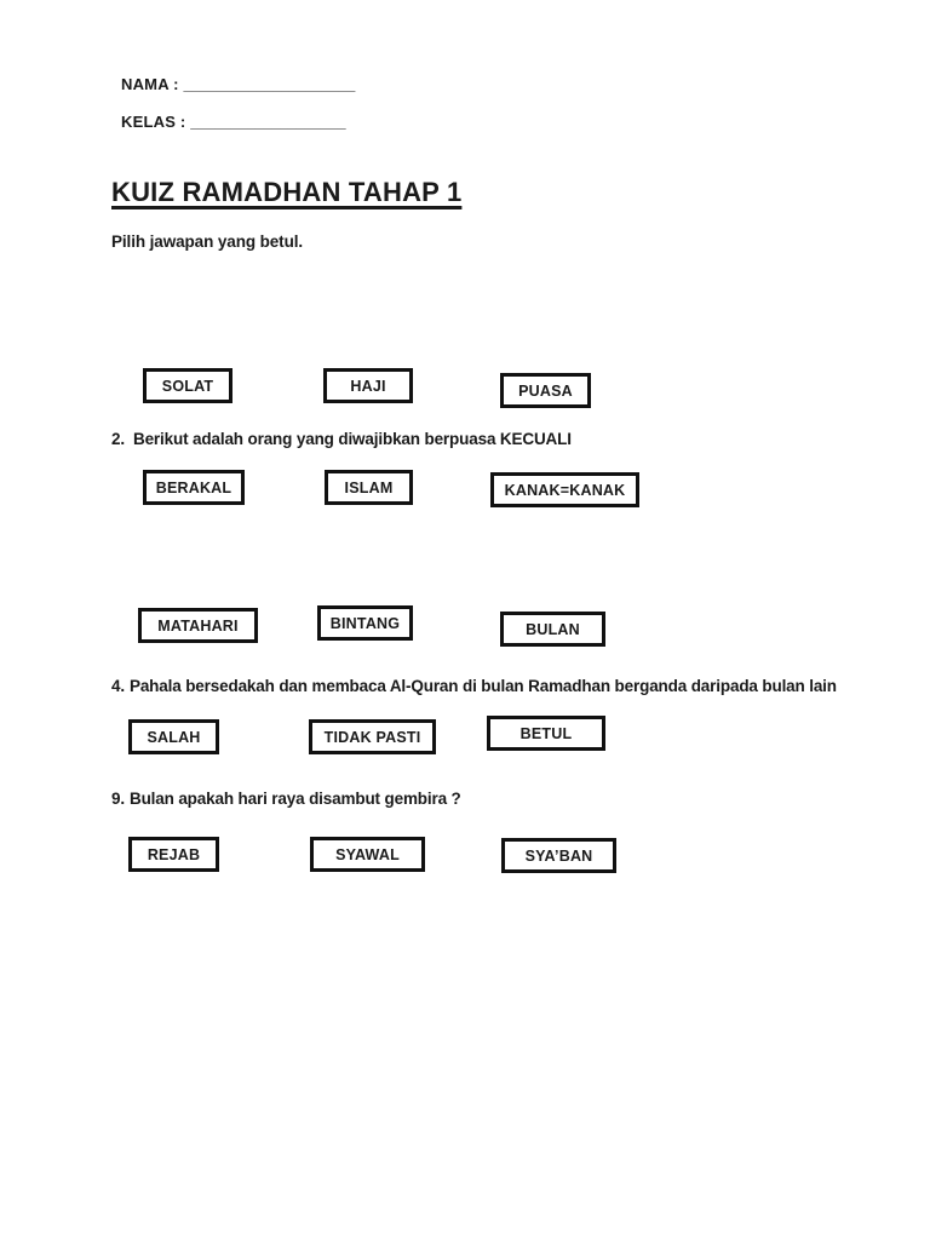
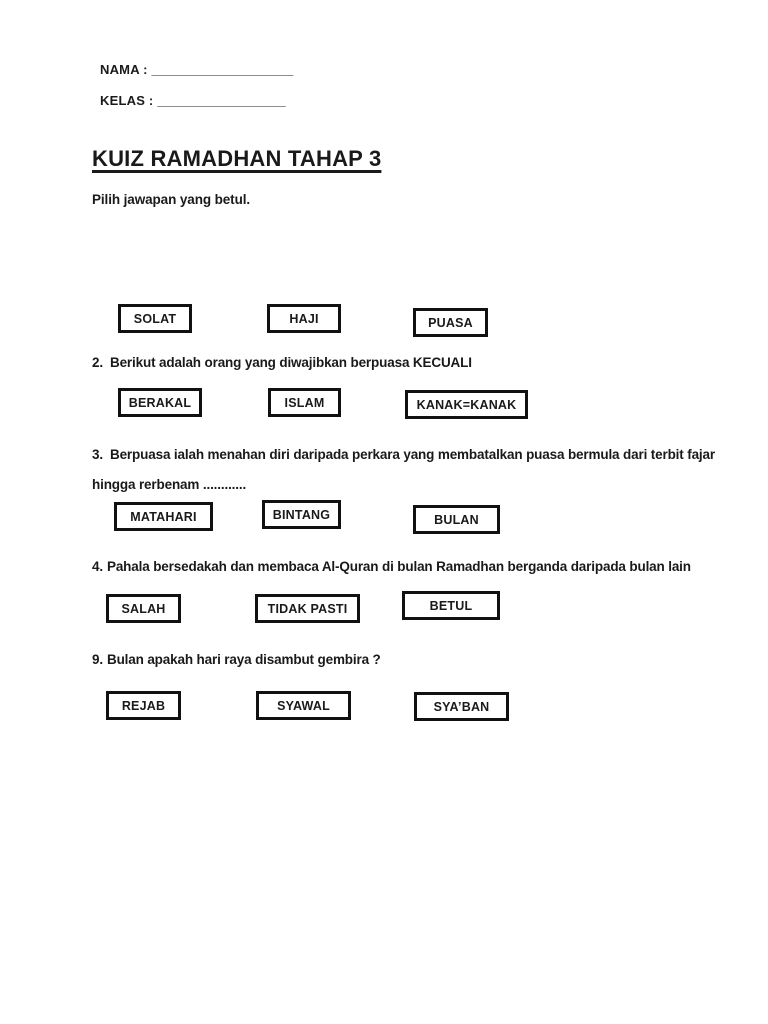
  NAMA : _____________________
  KELAS : ___________________
- KUIZ RAMADHAN TAHAP 1
+ KUIZ RAMADHAN TAHAP 3
  Pilih jawapan yang betul.
  SOLAT
  HAJI
  PUASA
  2. Berikut adalah orang yang diwajibkan berpuasa KECUALI
  BERAKAL
  ISLAM
  KANAK=KANAK
+ 3. Berpuasa ialah menahan diri daripada perkara yang membatalkan puasa bermula dari terbit fajar hingga rerbenam ............
  MATAHARI
  BINTANG
  BULAN
  4. Pahala bersedakah dan membaca Al-Quran di bulan Ramadhan berganda daripada bulan lain
  SALAH
  TIDAK PASTI
  BETUL
  9. Bulan apakah hari raya disambut gembira ?
  REJAB
  SYAWAL
  SYA’BAN
